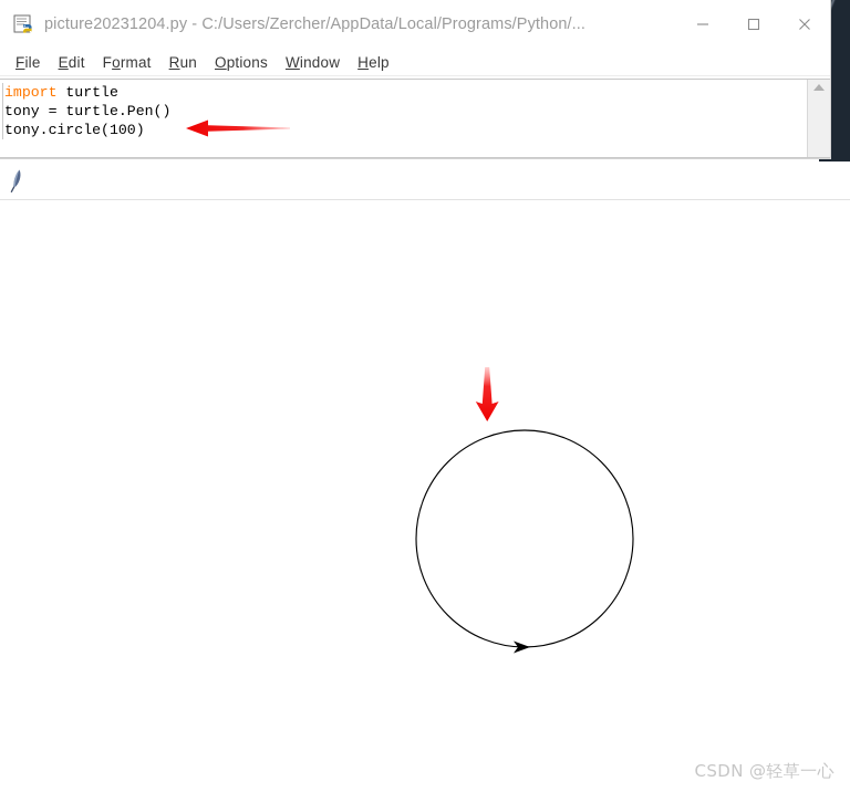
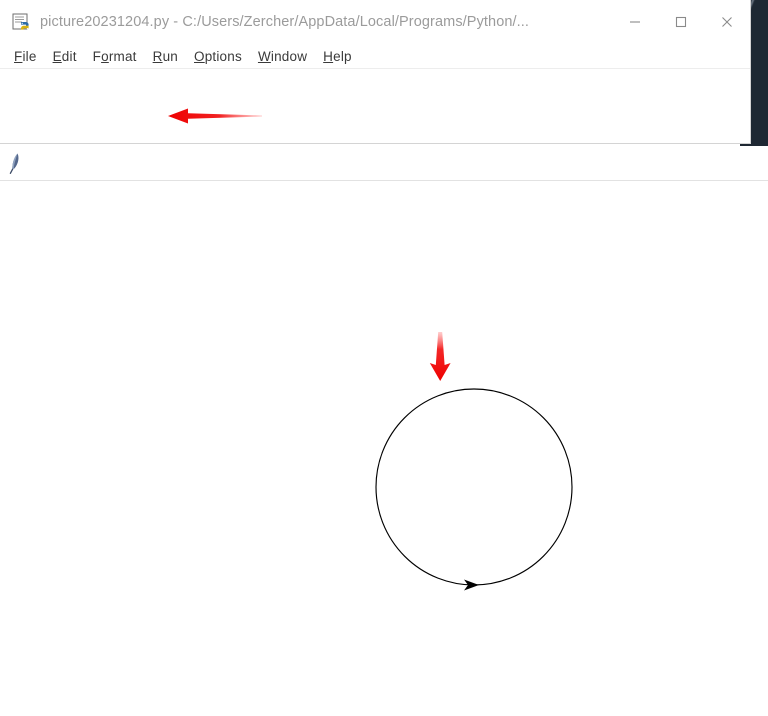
  picture20231204.py - C:/Users/Zercher/AppData/Local/Programs/Python/...
  File
  Edit
  Format
  Run
  Options
  Window
  Help
- import turtle tony = turtle.Pen() tony.circle(100)
- CSDN @轻草一心
